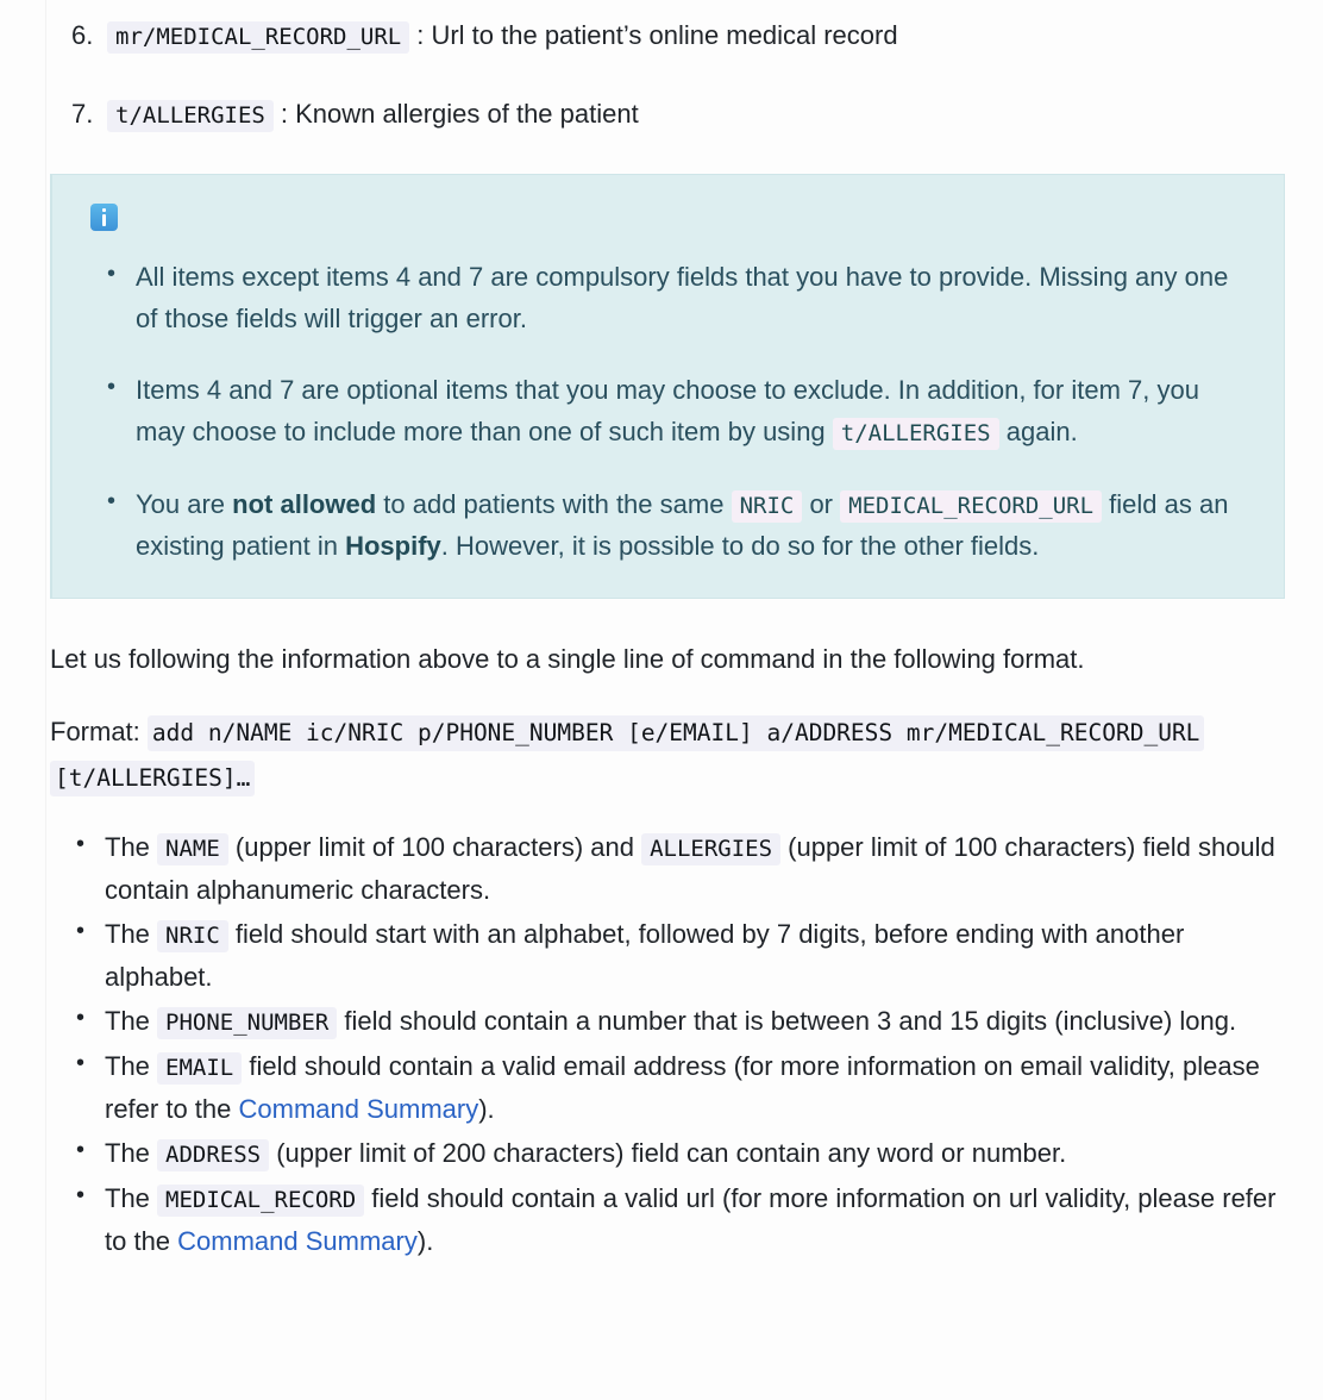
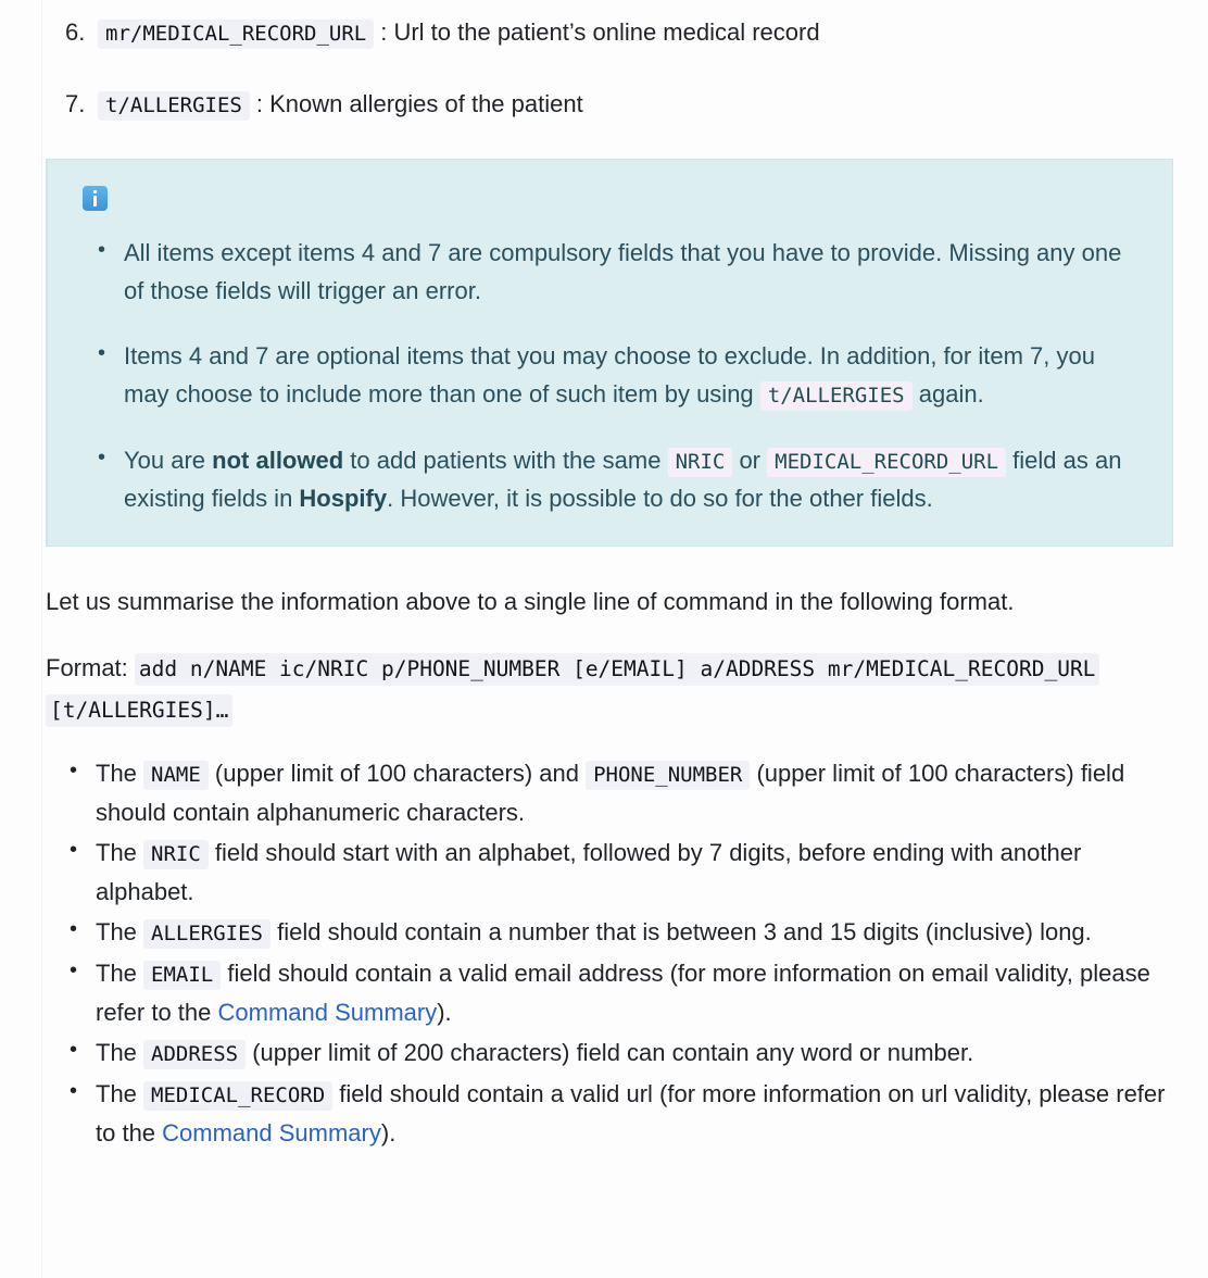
  6.
  mr/MEDICAL_RECORD_URL : Url to the patient’s online medical record
  7.
  t/ALLERGIES : Known allergies of the patient
  All items except items 4 and 7 are compulsory fields that you have to provide. Missing any one of those fields will trigger an error.
  Items 4 and 7 are optional items that you may choose to exclude. In addition, for item 7, you may choose to include more than one of such item by using t/ALLERGIES again.
- You are not allowed to add patients with the same NRIC or MEDICAL_RECORD_URL field as an existing patient in Hospify. However, it is possible to do so for the other fields.
+ You are not allowed to add patients with the same NRIC or MEDICAL_RECORD_URL field as an existing fields in Hospify. However, it is possible to do so for the other fields.
- Let us following the information above to a single line of command in the following format.
+ Let us summarise the information above to a single line of command in the following format.
  Format: add n/NAME ic/NRIC p/PHONE_NUMBER [e/EMAIL] a/ADDRESS mr/MEDICAL_RECORD_URL
  [t/ALLERGIES]…
- The NAME (upper limit of 100 characters) and ALLERGIES (upper limit of 100 characters) field should contain alphanumeric characters.
+ The NAME (upper limit of 100 characters) and PHONE_NUMBER (upper limit of 100 characters) field should contain alphanumeric characters.
  The NRIC field should start with an alphabet, followed by 7 digits, before ending with another alphabet.
- The PHONE_NUMBER field should contain a number that is between 3 and 15 digits (inclusive) long.
+ The ALLERGIES field should contain a number that is between 3 and 15 digits (inclusive) long.
  The EMAIL field should contain a valid email address (for more information on email validity, please refer to the Command Summary).
  The ADDRESS (upper limit of 200 characters) field can contain any word or number.
  The MEDICAL_RECORD field should contain a valid url (for more information on url validity, please refer to the Command Summary).
